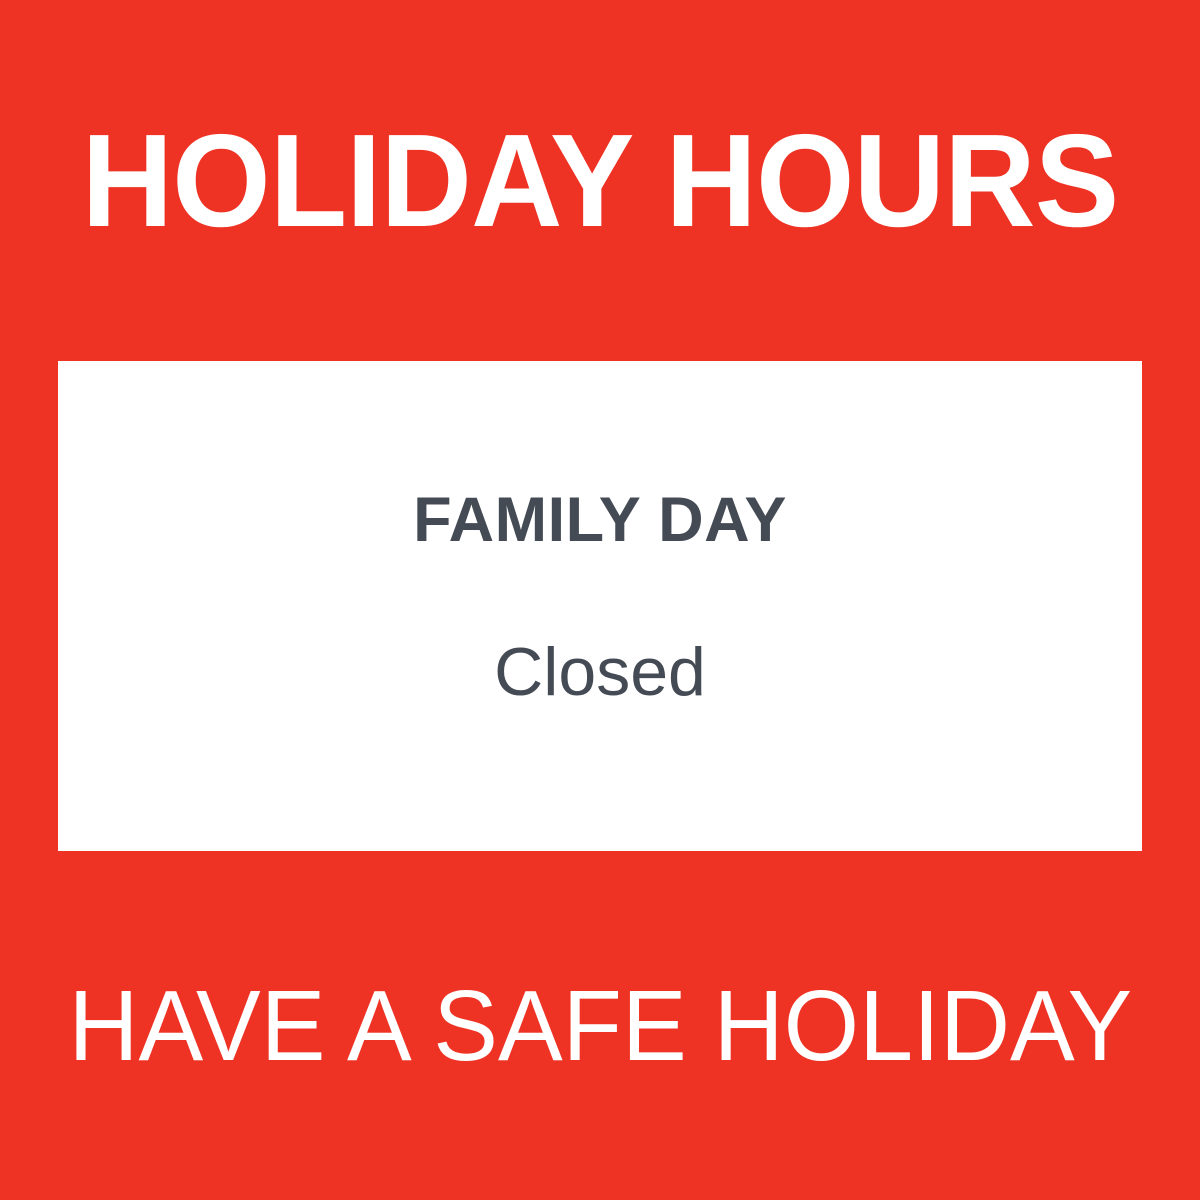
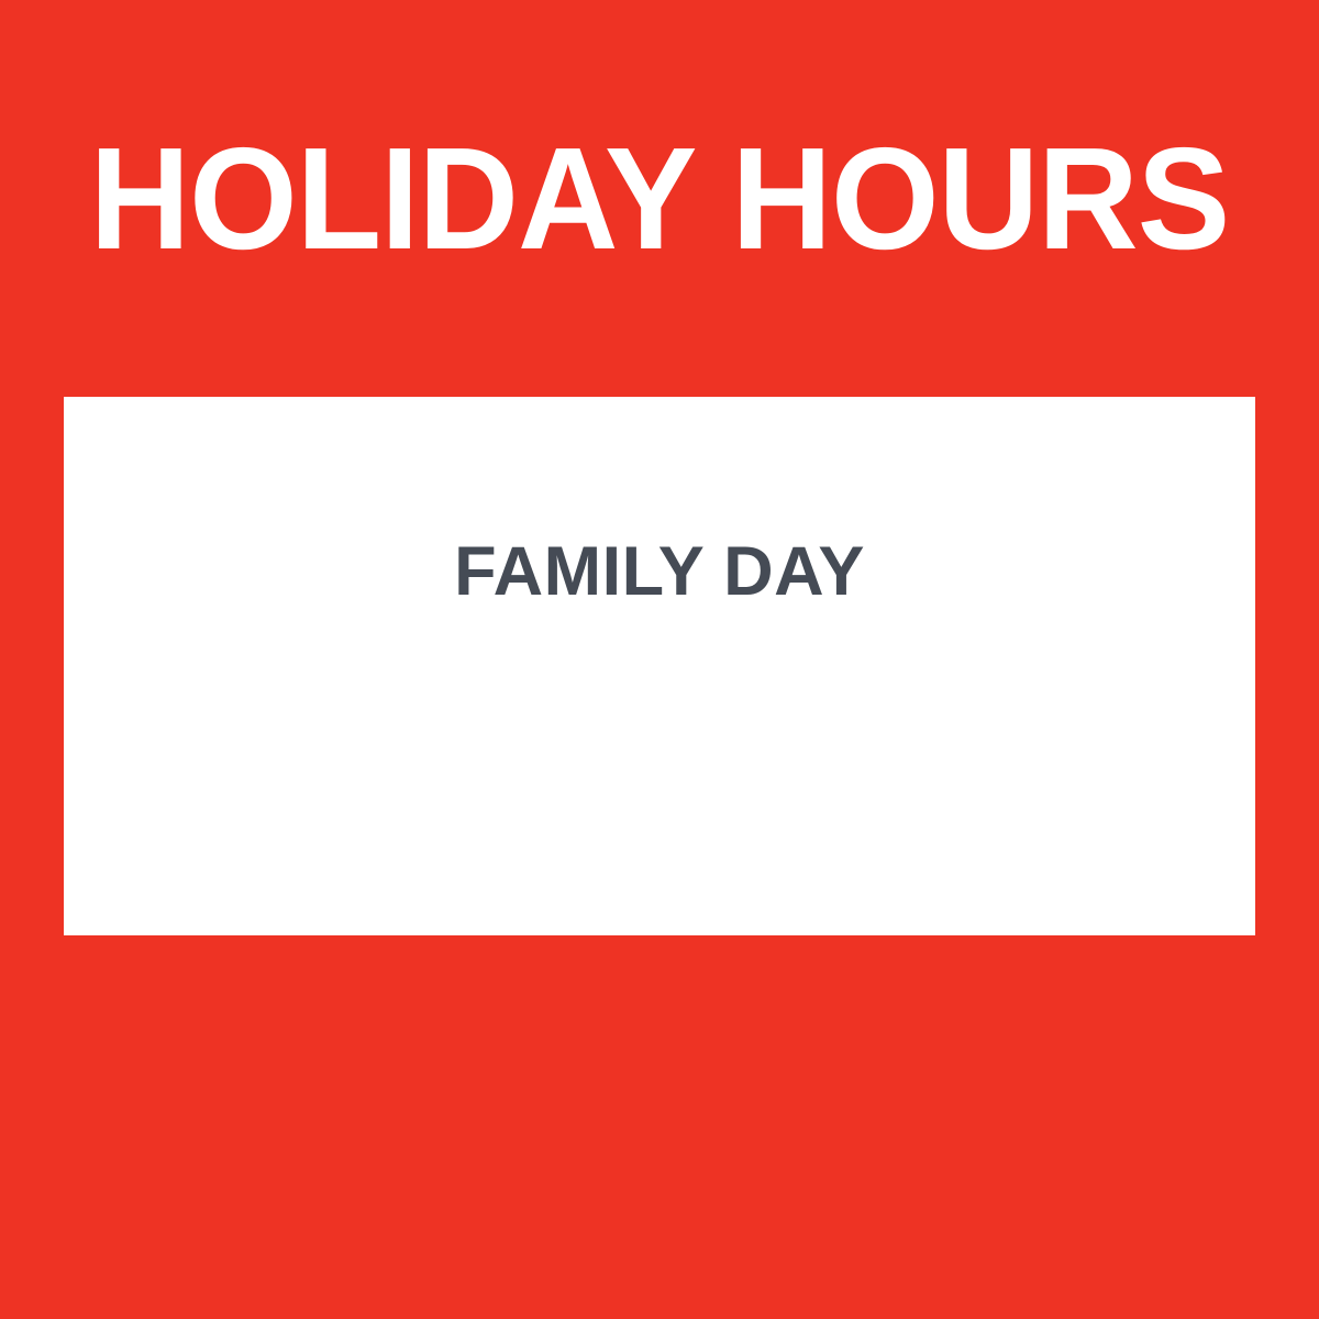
  HOLIDAY HOURS
  FAMILY DAY
- Closed
- HAVE A SAFE HOLIDAY
